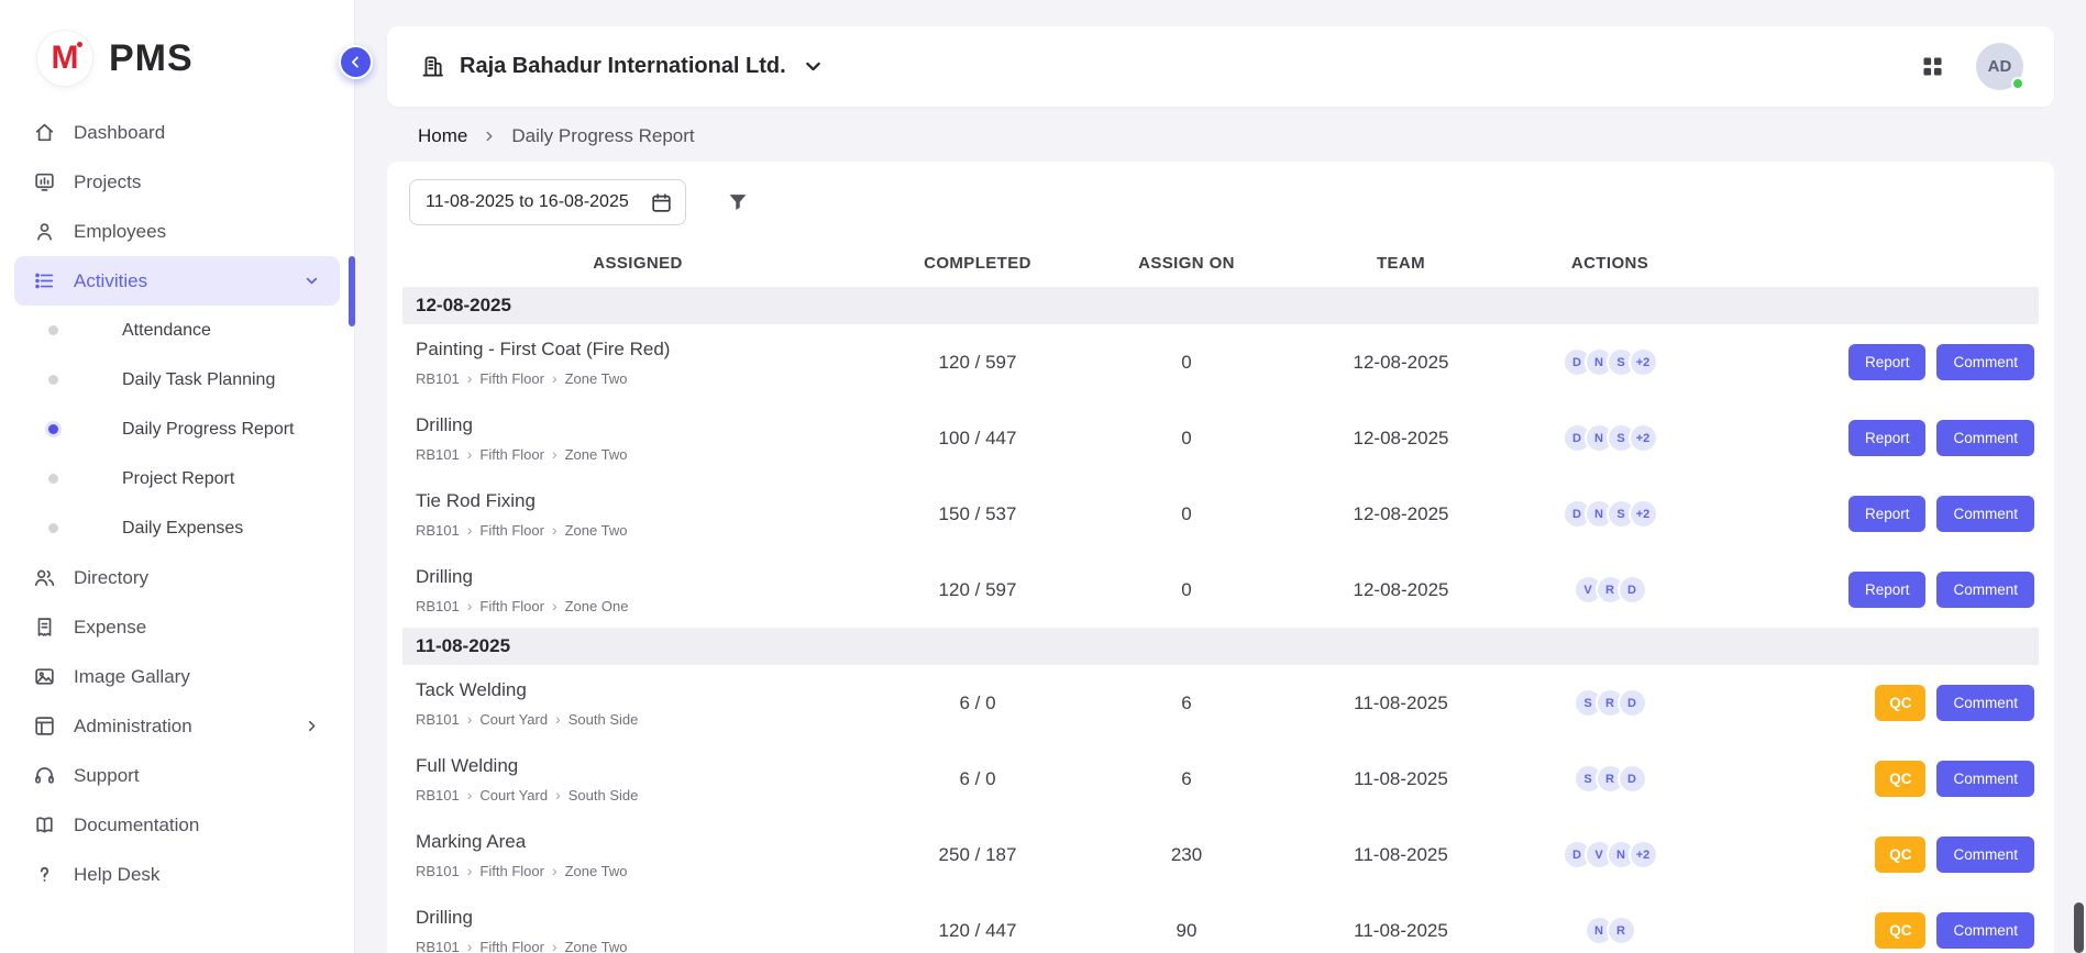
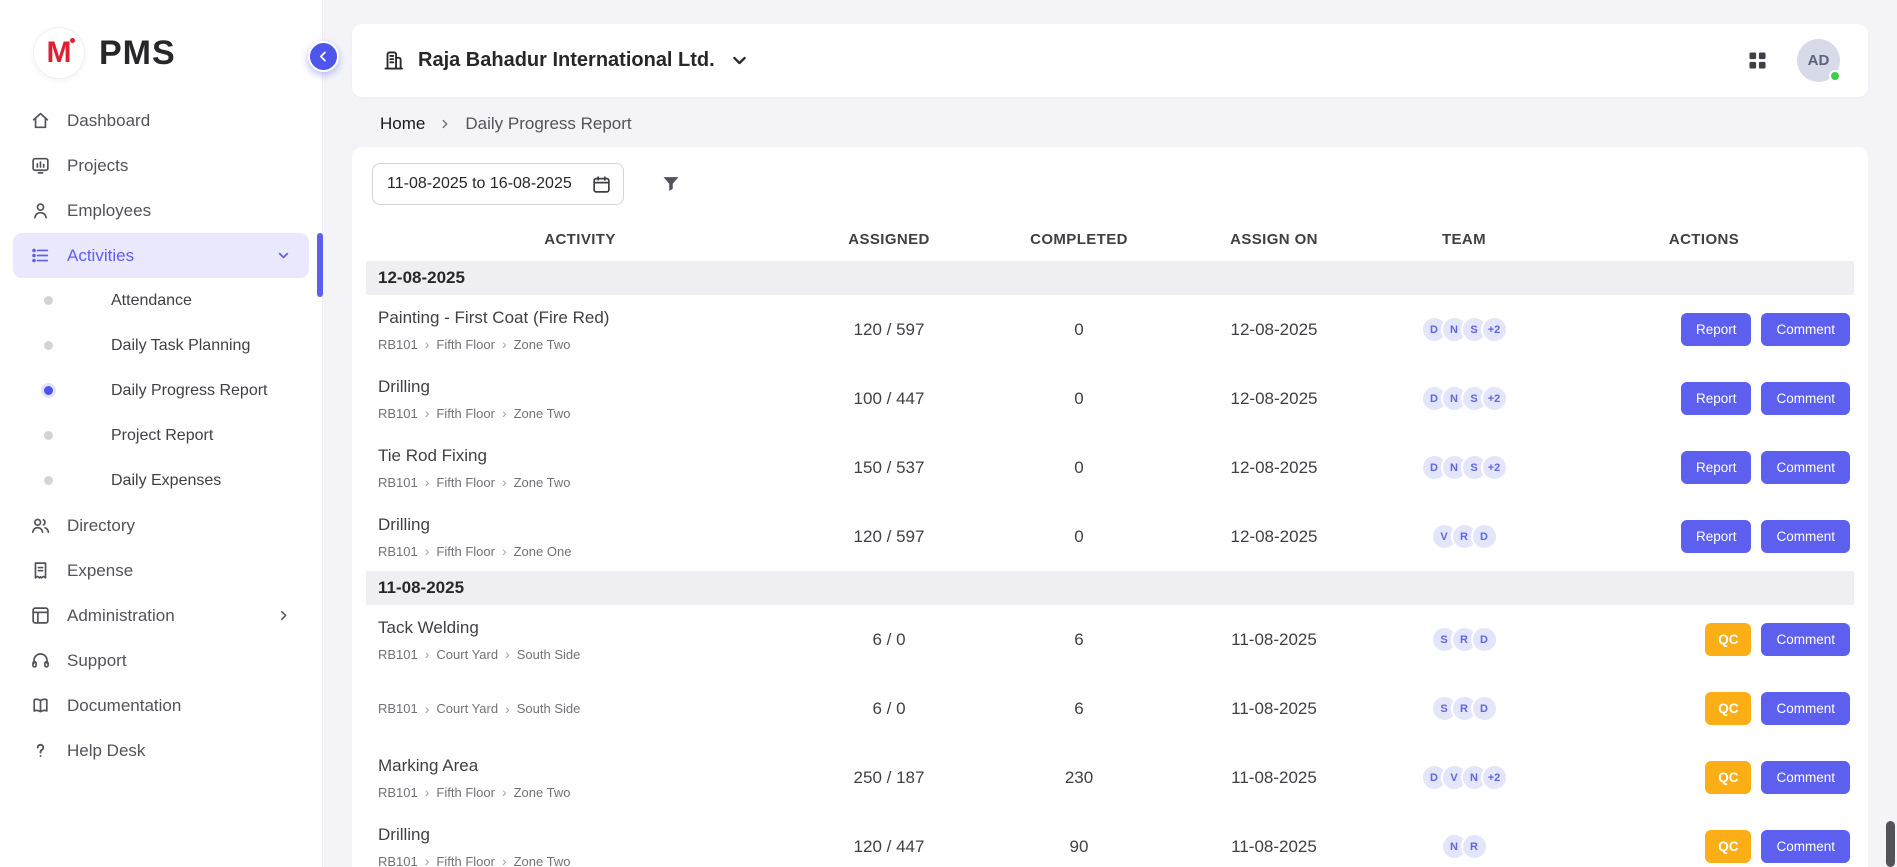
  M
  PMS
  Dashboard
  Projects
  Employees
  Activities
  Attendance
  Daily Task Planning
  Daily Progress Report
  Project Report
  Daily Expenses
  Directory
  Expense
- Image Gallary
  Administration
  Support
  Documentation
  Help Desk
  Raja Bahadur International Ltd.
  AD
  Home
  Daily Progress Report
  11-08-2025 to 16-08-2025
+ ACTIVITY
  ASSIGNED
  COMPLETED
  ASSIGN ON
  TEAM
  ACTIONS
  12-08-2025
  Painting - First Coat (Fire Red)
  RB101
  ›
  Fifth Floor
  ›
  Zone Two
  120 / 597
  0
  12-08-2025
  D
  N
  S
  +2
  Report
  Comment
  Drilling
  RB101
  ›
  Fifth Floor
  ›
  Zone Two
  100 / 447
  0
  12-08-2025
  D
  N
  S
  +2
  Report
  Comment
  Tie Rod Fixing
  RB101
  ›
  Fifth Floor
  ›
  Zone Two
  150 / 537
  0
  12-08-2025
  D
  N
  S
  +2
  Report
  Comment
  Drilling
  RB101
  ›
  Fifth Floor
  ›
  Zone One
  120 / 597
  0
  12-08-2025
  V
  R
  D
  Report
  Comment
  11-08-2025
  Tack Welding
  RB101
  ›
  Court Yard
  ›
  South Side
  6 / 0
  6
  11-08-2025
  S
  R
  D
  QC
  Comment
- Full Welding
  RB101
  ›
  Court Yard
  ›
  South Side
  6 / 0
  6
  11-08-2025
  S
  R
  D
  QC
  Comment
  Marking Area
  RB101
  ›
  Fifth Floor
  ›
  Zone Two
  250 / 187
  230
  11-08-2025
  D
  V
  N
  +2
  QC
  Comment
  Drilling
  RB101
  ›
  Fifth Floor
  ›
  Zone Two
  120 / 447
  90
  11-08-2025
  N
  R
  QC
  Comment
